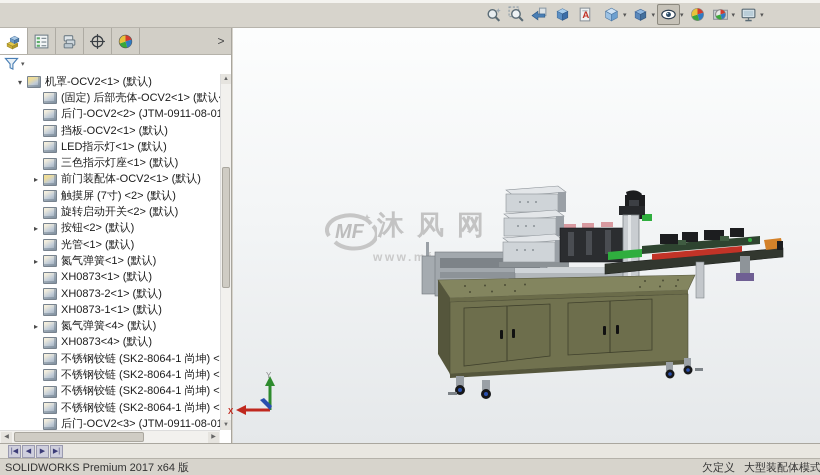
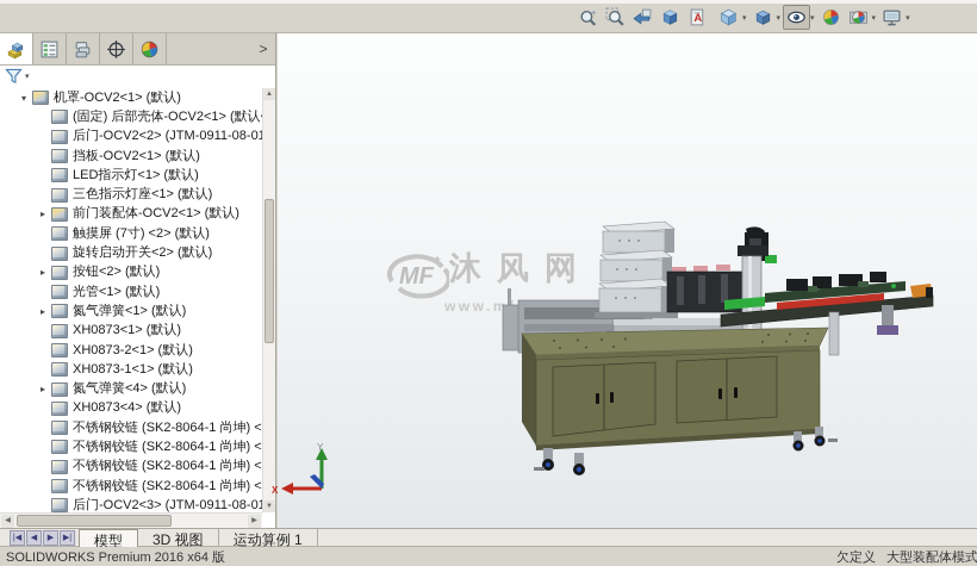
  A
  >
  ▾
  机罩-OCV2<1> (默认)
  (固定) 后部壳体-OCV2<1> (默认
  后门-OCV2<2> (JTM-0911-08-0
  挡板-OCV2<1> (默认)
  LED指示灯<1> (默认)
  三色指示灯座<1> (默认)
  ▸
  前门装配体-OCV2<1> (默认)
  触摸屏 (7寸) <2> (默认)
  旋转启动开关<2> (默认)
  ▸
  按钮<2> (默认)
  光管<1> (默认)
  ▸
  氮气弹簧<1> (默认)
  XH0873<1> (默认)
  XH0873-2<1> (默认)
  XH0873-1<1> (默认)
  ▸
  氮气弹簧<4> (默认)
  XH0873<4> (默认)
  不锈钢铰链 (SK2-8064-1 尚坤) <
  不锈钢铰链 (SK2-8064-1 尚坤) <
  不锈钢铰链 (SK2-8064-1 尚坤) <
  不锈钢铰链 (SK2-8064-1 尚坤) <
  后门-OCV2<3> (JTM-0911-08-0
  MF
  沐风网
  Y
  X
+ 模型
+ 3D 视图
+ 运动算例 1
- SOLIDWORKS Premium 2017 x64 版
+ SOLIDWORKS Premium 2016 x64 版
  欠定义
  大型装配体模式
